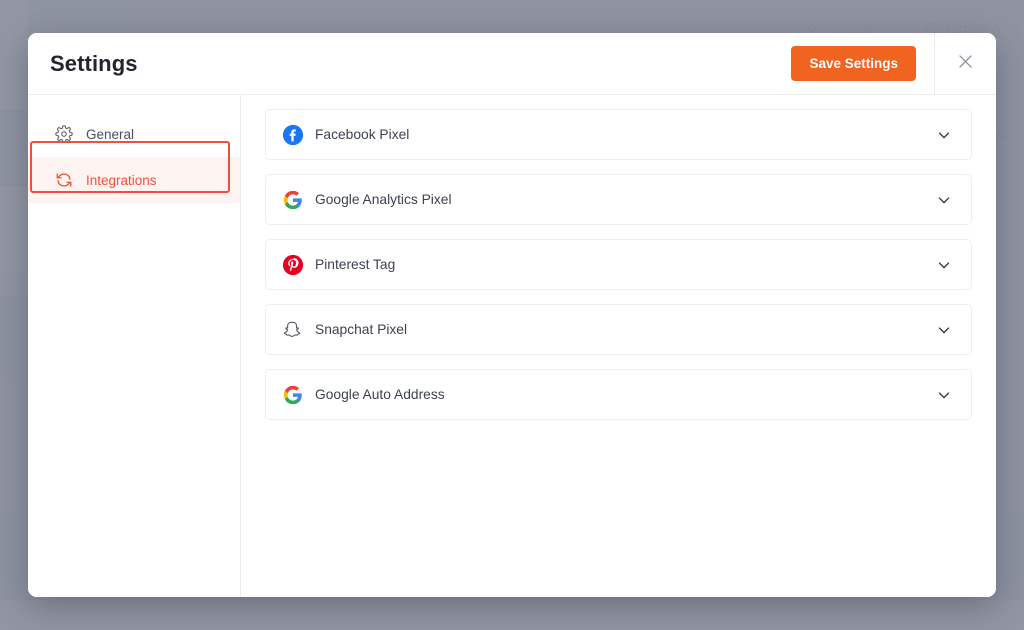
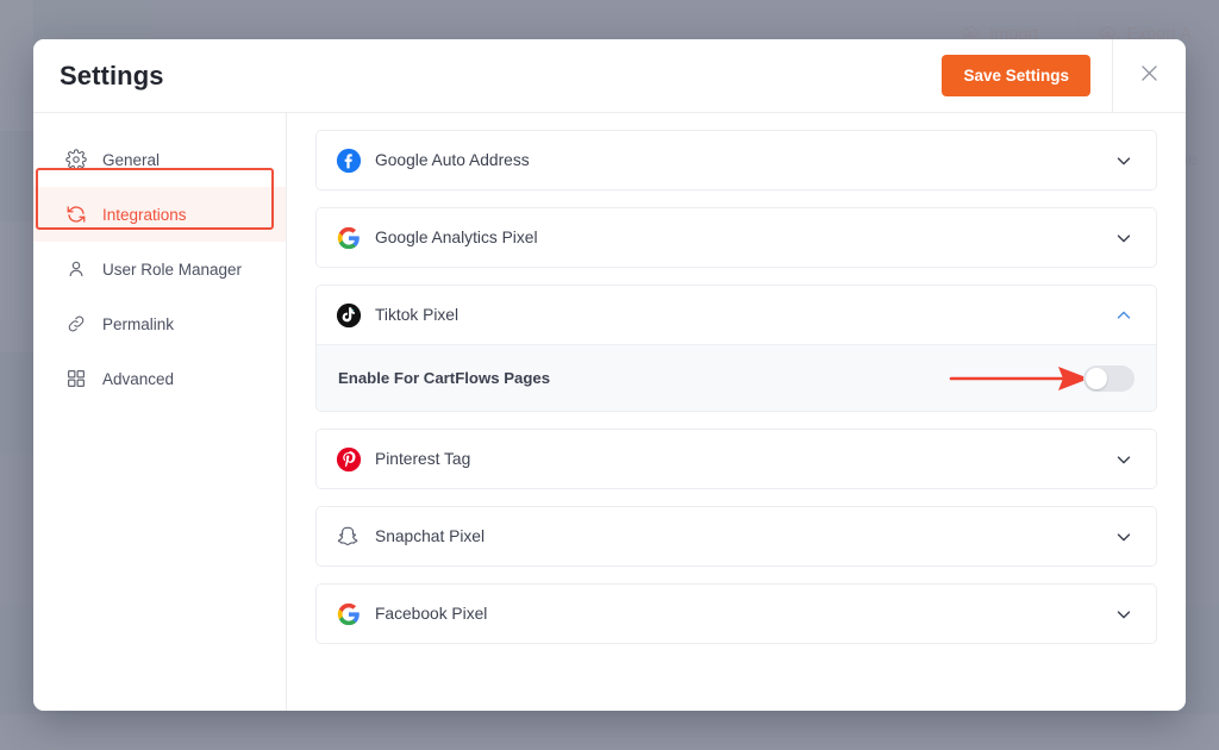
  Settings
  Save Settings
  General
  Integrations
+ User Role Manager
+ Permalink
+ Advanced
- Facebook Pixel
+ Google Auto Address
  Google Analytics Pixel
+ Tiktok Pixel
+ Enable For CartFlows Pages
  Pinterest Tag
  Snapchat Pixel
- Google Auto Address
+ Facebook Pixel
